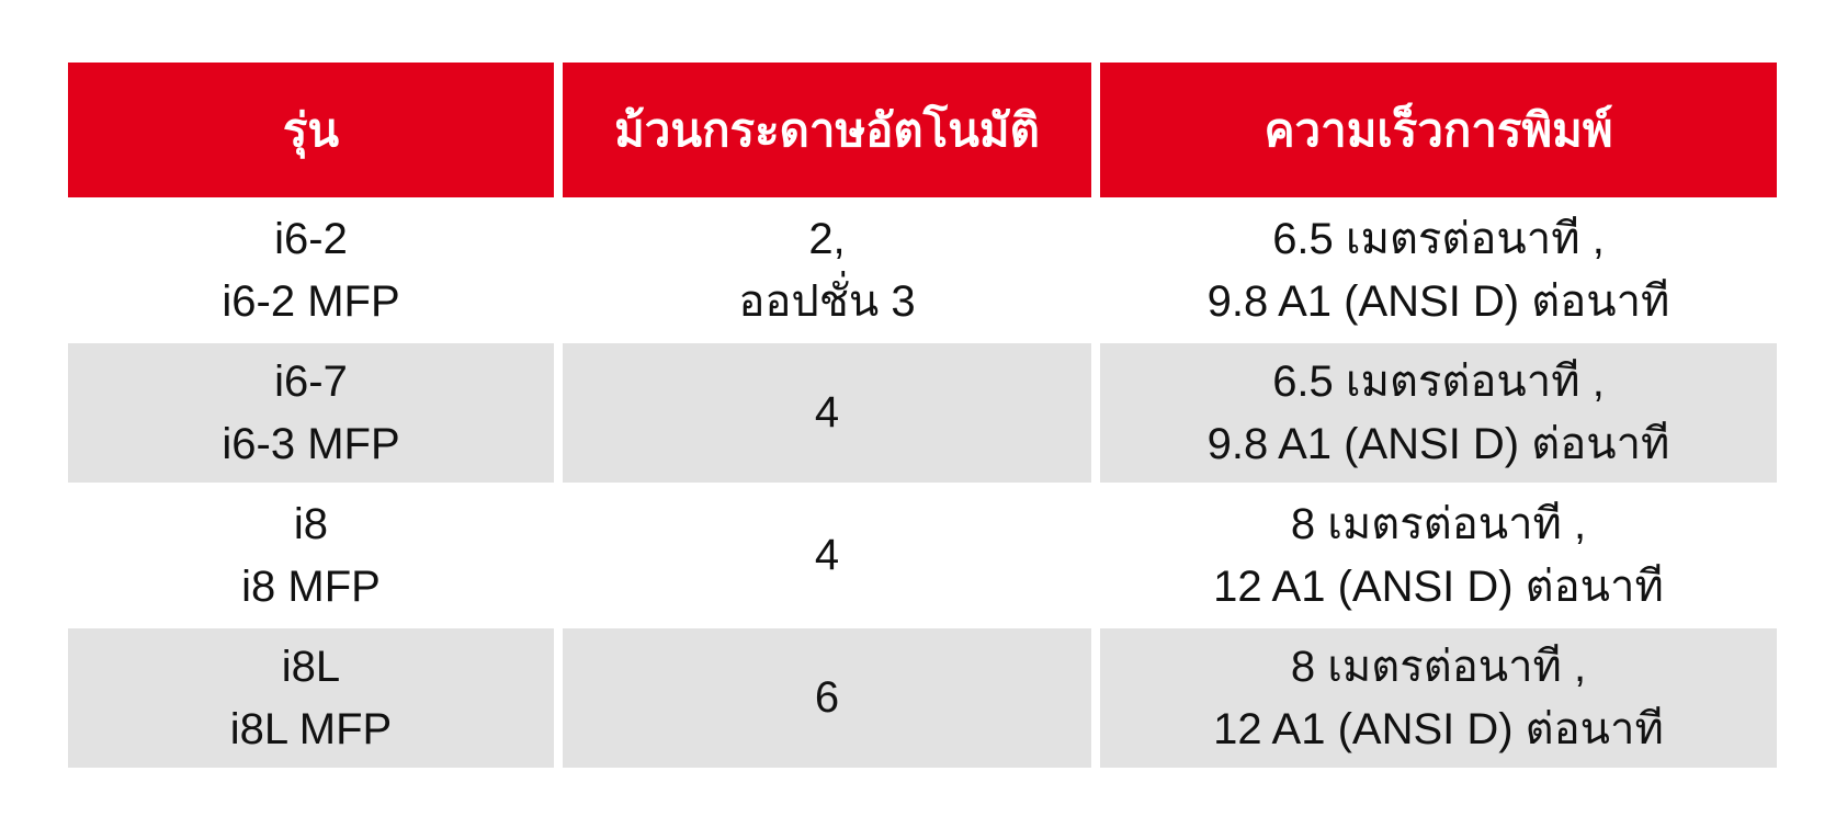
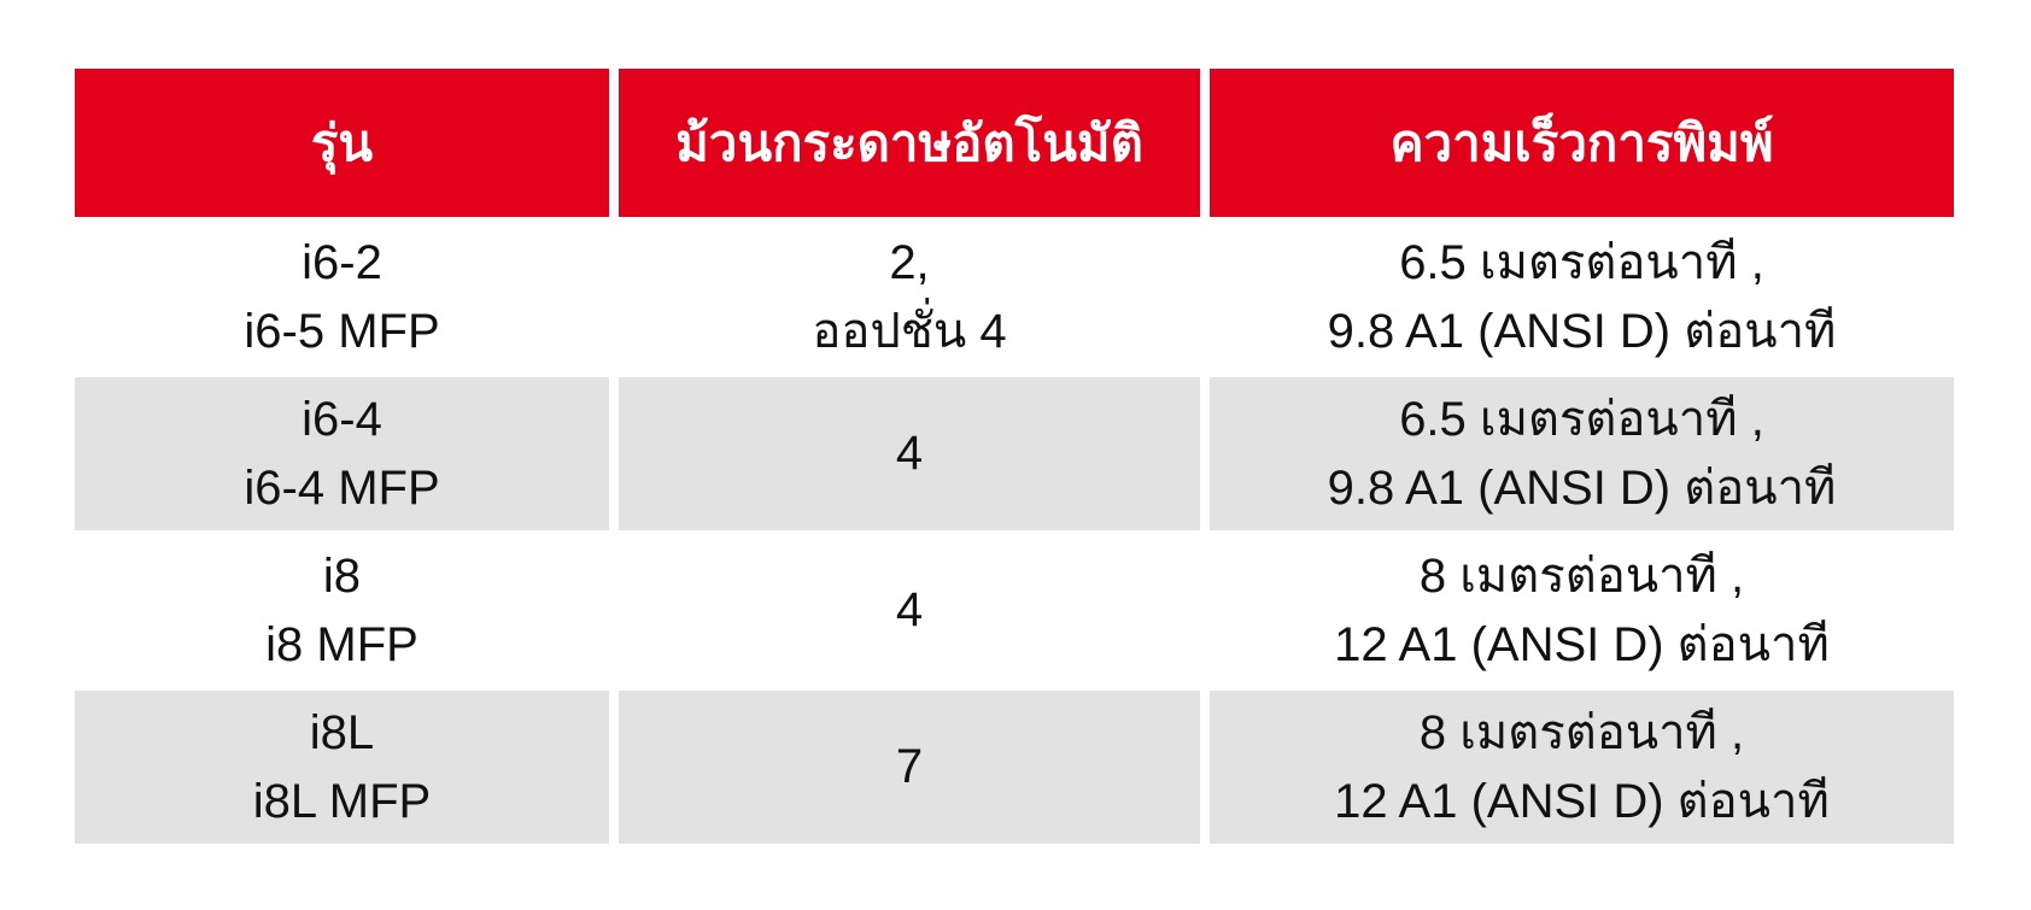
  รุ่น
  ม้วนกระดาษอัตโนมัติ
  ความเร็วการพิมพ์
  i6-2
- i6-2 MFP
+ i6-5 MFP
  2,
- ออปชั่น 3
+ ออปชั่น 4
  6.5 เมตรต่อนาที ,
  9.8 A1 (ANSI D) ต่อนาที
- i6-7
+ i6-4
- i6-3 MFP
+ i6-4 MFP
  4
  6.5 เมตรต่อนาที ,
  9.8 A1 (ANSI D) ต่อนาที
  i8
  i8 MFP
  4
  8 เมตรต่อนาที ,
  12 A1 (ANSI D) ต่อนาที
  i8L
  i8L MFP
- 6
+ 7
  8 เมตรต่อนาที ,
  12 A1 (ANSI D) ต่อนาที
